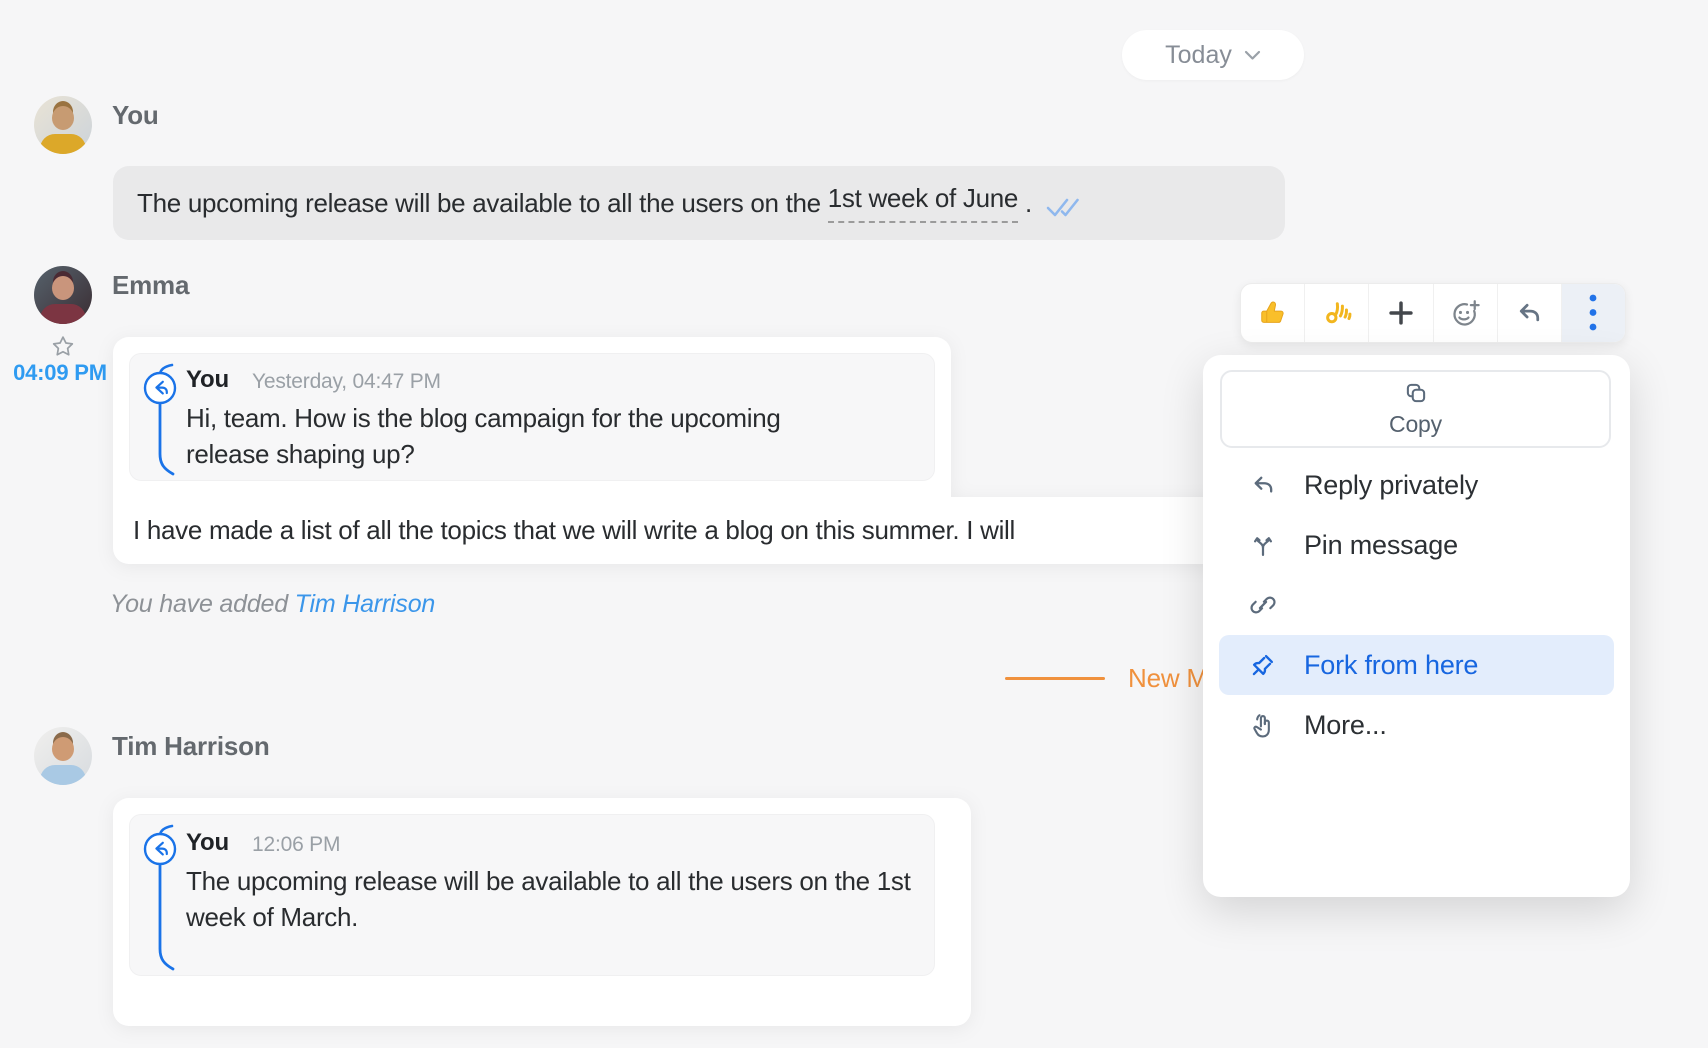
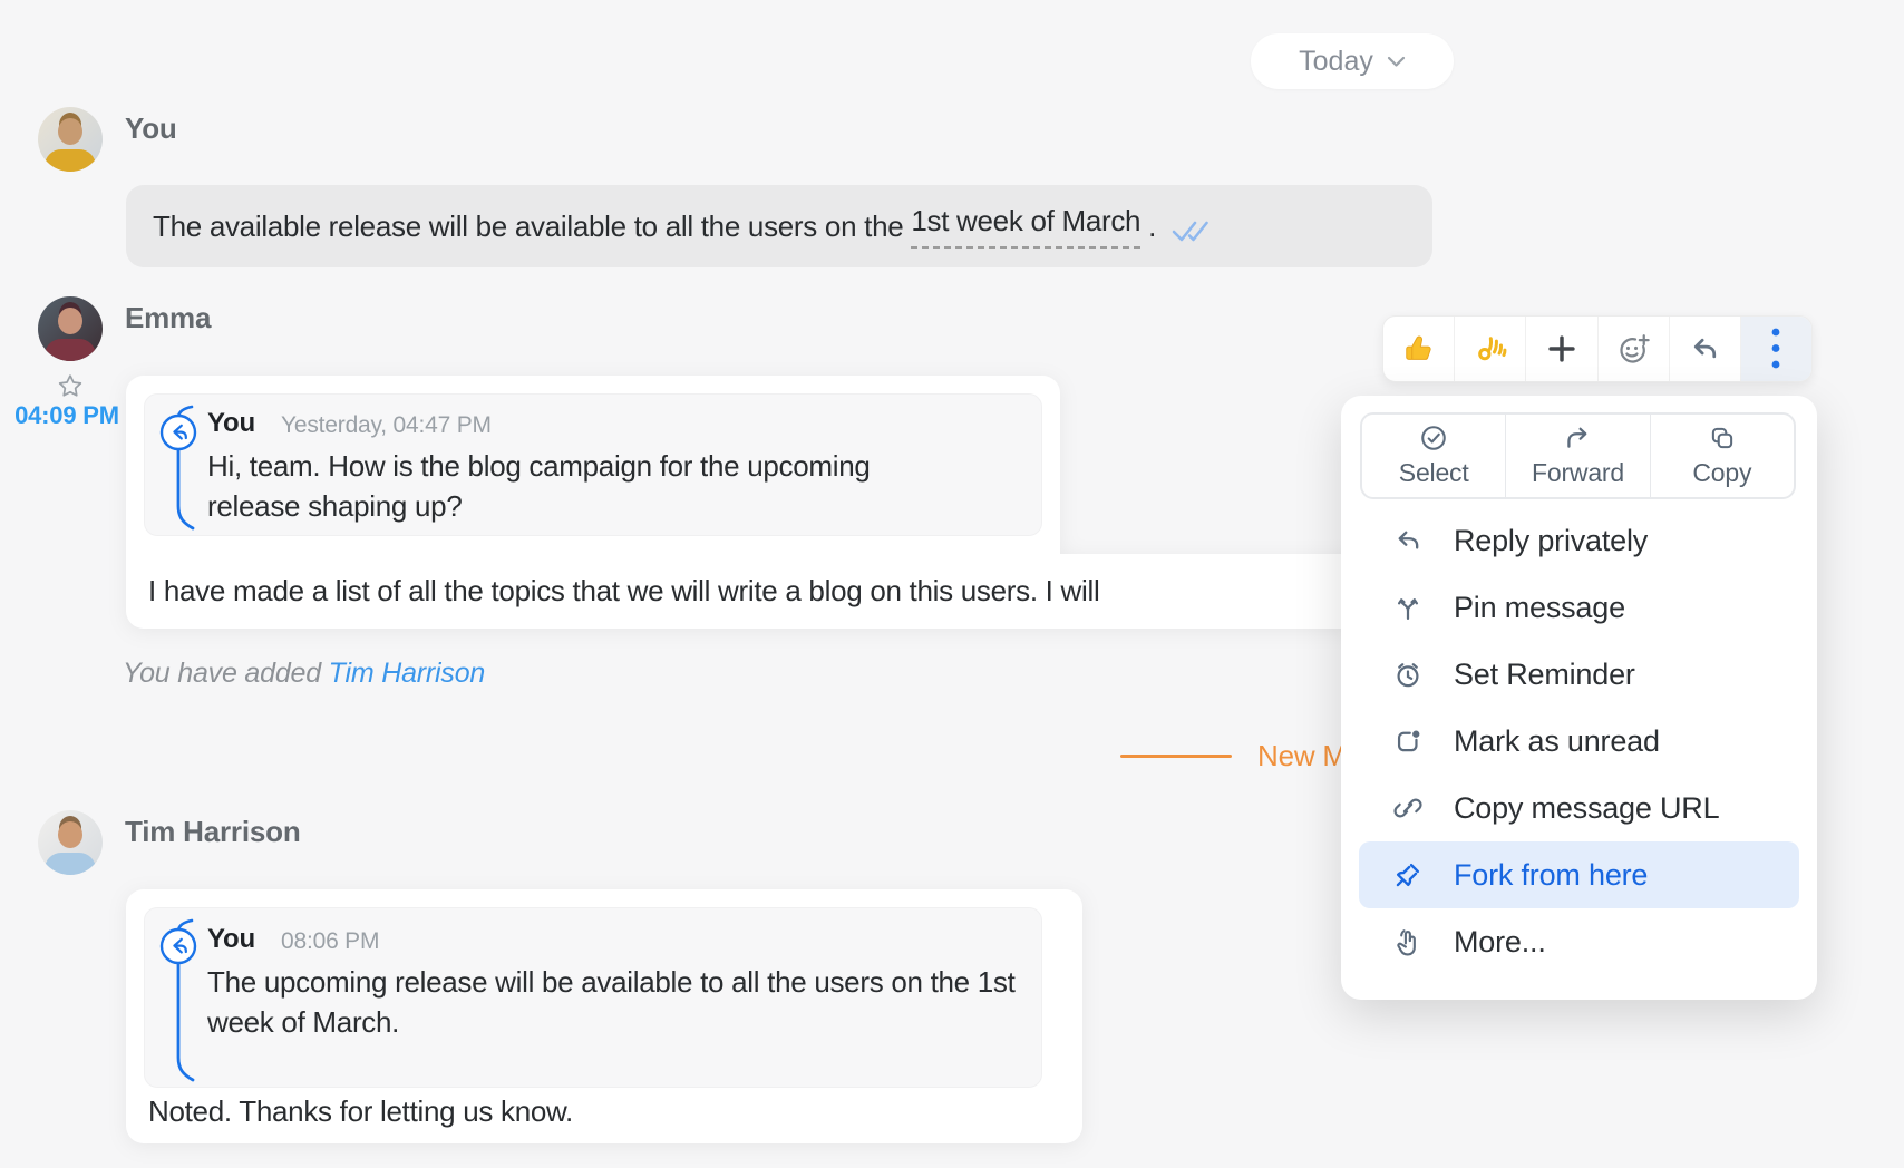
  Today
  You
- The upcoming release will be available to all the users on the
+ The available release will be available to all the users on the
- 1st week of June
+ 1st week of March
  .
  Emma
  04:09 PM
  You
  Yesterday, 04:47 PM
  Hi, team. How is the blog campaign for the upcoming release shaping up?
- I have made a list of all the topics that we will write a blog on this summer. I will
+ I have made a list of all the topics that we will write a blog on this users. I will
  You have added Tim Harrison
  Tim Harrison
  You
- 12:06 PM
+ 08:06 PM
  The upcoming release will be available to all the users on the 1st week of March.
+ Noted. Thanks for letting us know.
+ Select
+ Forward
  Copy
  Reply privately
  Pin message
+ Set Reminder
+ Mark as unread
+ Copy message URL
  Fork from here
  More...
